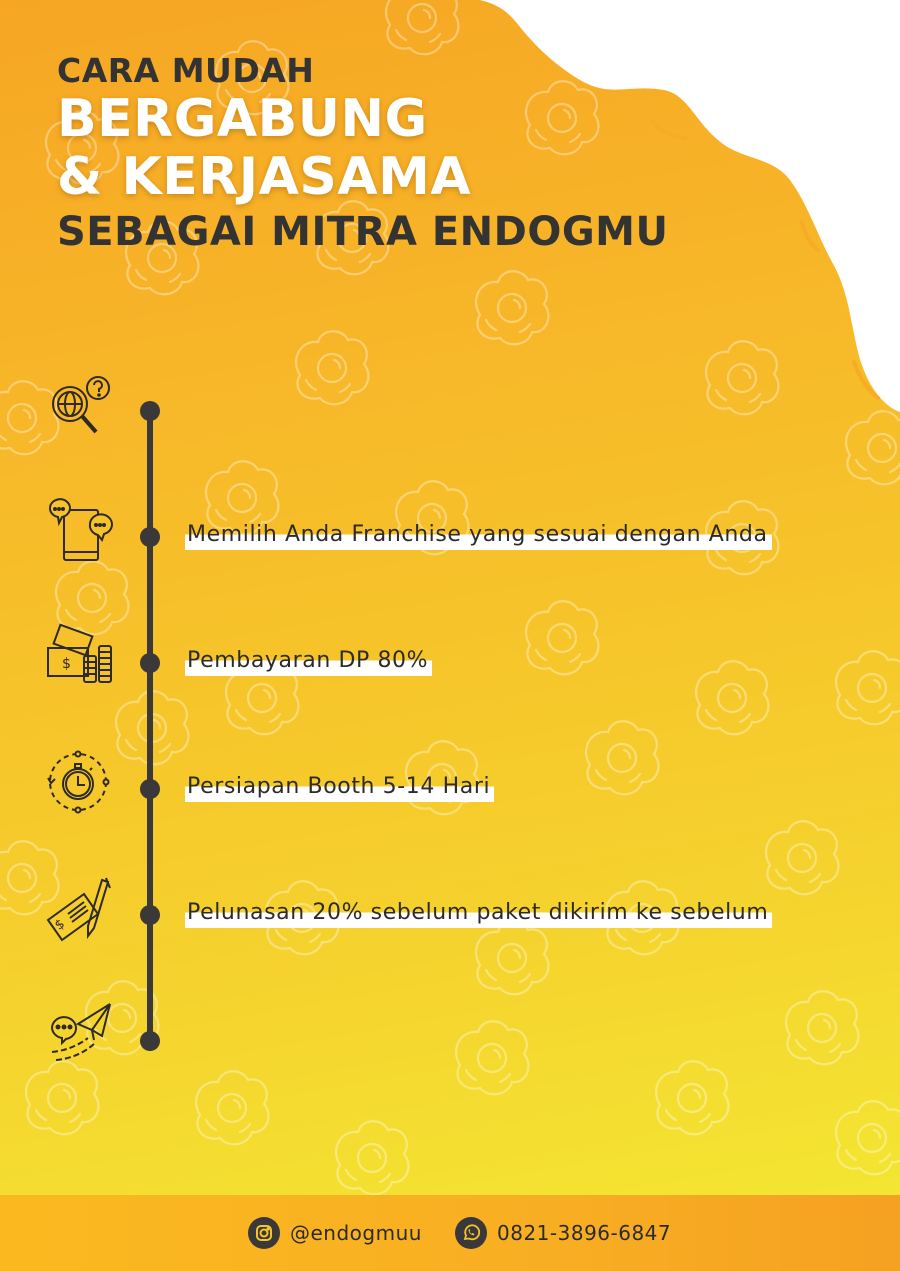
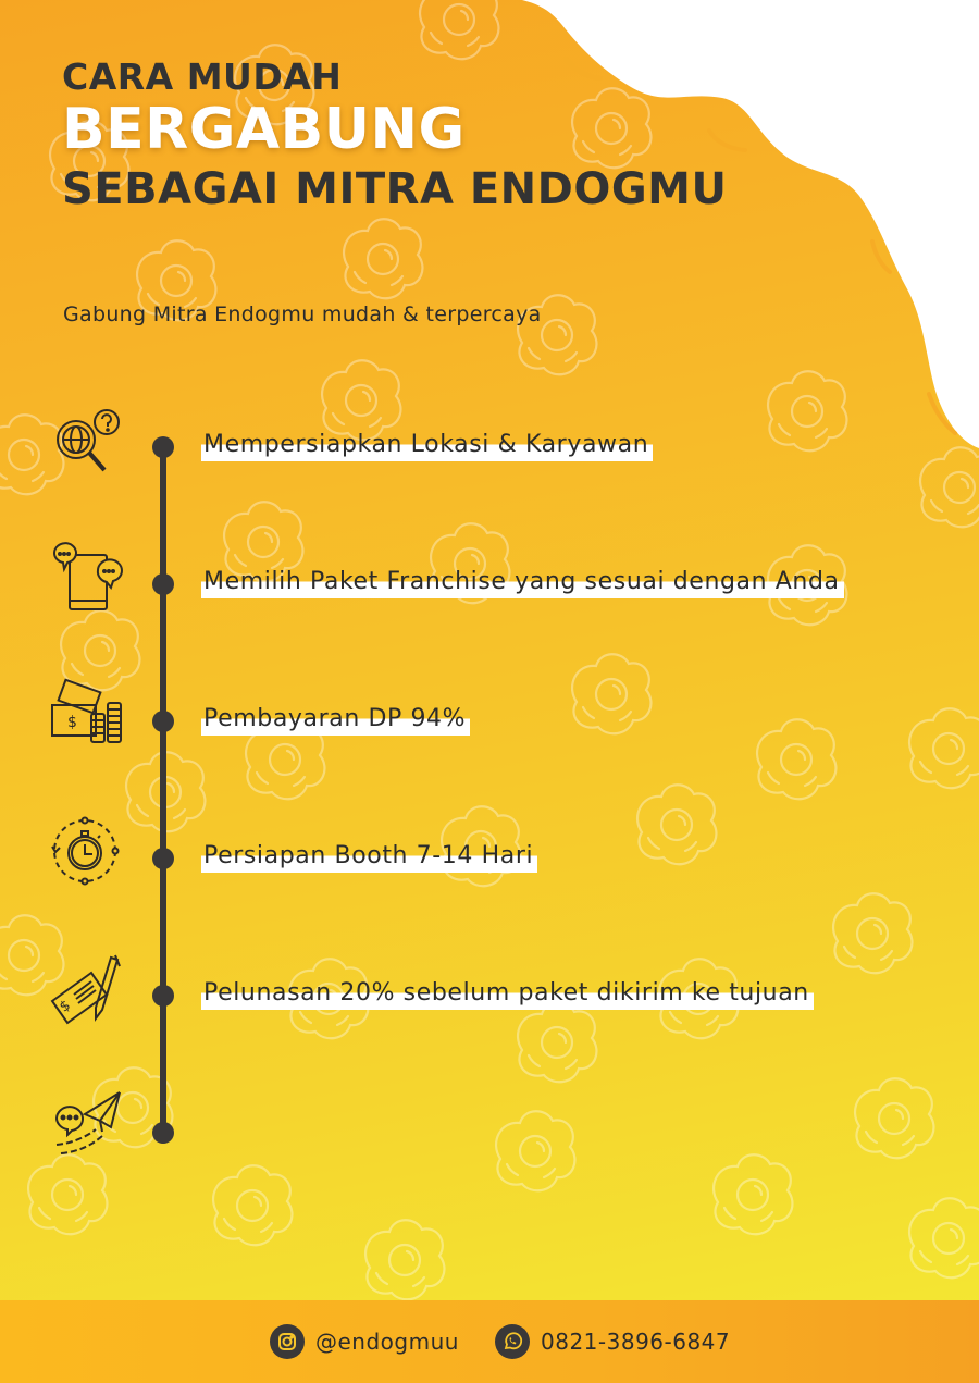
  CARA MUDAH
  BERGABUNG
- & KERJASAMA
  SEBAGAI MITRA ENDOGMU
+ Gabung Mitra Endogmu mudah & terpercaya
+ Mempersiapkan Lokasi & Karyawan
- Memilih Anda Franchise yang sesuai dengan Anda
+ Memilih Paket Franchise yang sesuai dengan Anda
  $
- Pembayaran DP 80%
+ Pembayaran DP 94%
- Persiapan Booth 5-14 Hari
+ Persiapan Booth 7-14 Hari
- Pelunasan 20% sebelum paket dikirim ke sebelum
+ Pelunasan 20% sebelum paket dikirim ke tujuan
  @endogmuu
  0821-3896-6847
